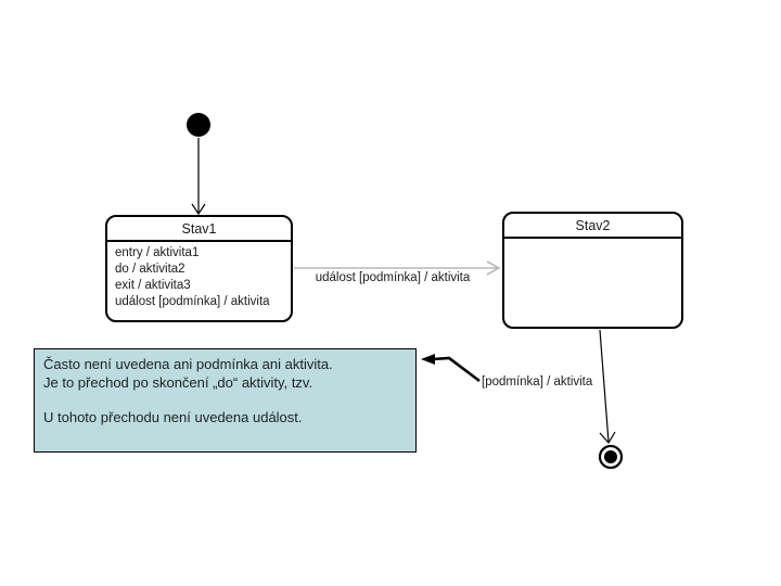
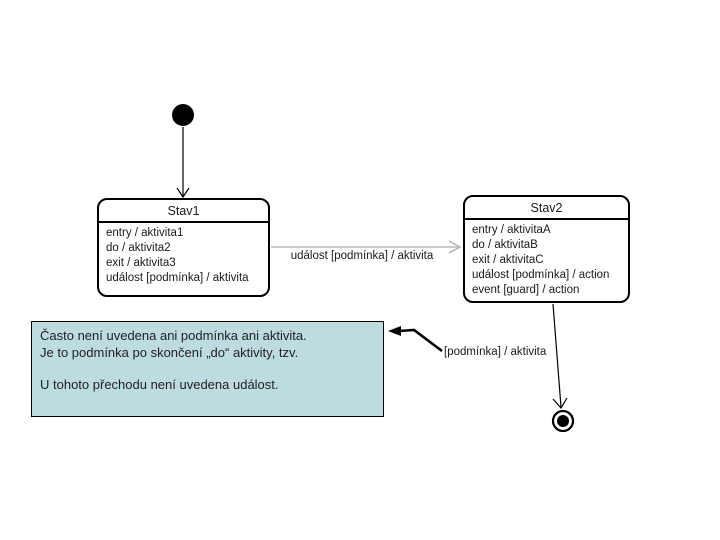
  Stav1
  entry / aktivita1
  do / aktivita2
  exit / aktivita3
  událost [podmínka] / aktivita
  Stav2
+ entry / aktivitaA
+ do / aktivitaB
+ exit / aktivitaC
+ událost [podmínka] / action
+ event [guard] / action
  událost [podmínka] / aktivita
  [podmínka] / aktivita
  Často není uvedena ani podmínka ani aktivita.
- Je to přechod po skončení „do“ aktivity, tzv.
+ Je to podmínka po skončení „do“ aktivity, tzv.
  U tohoto přechodu není uvedena událost.
